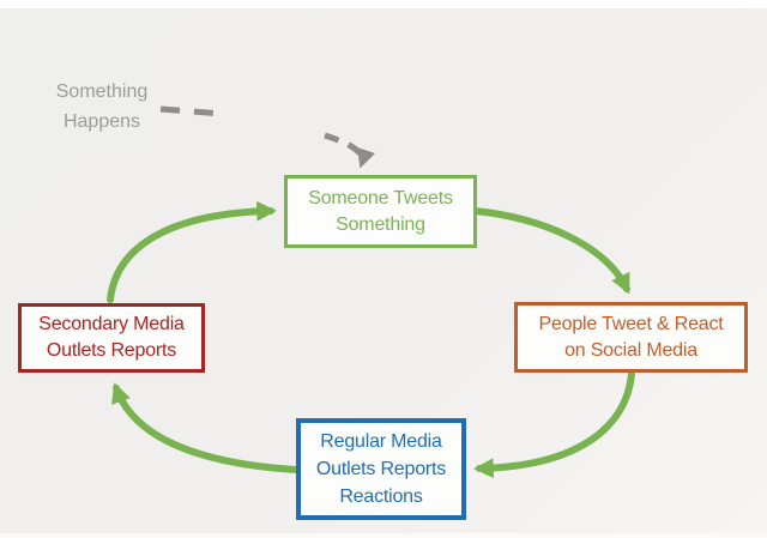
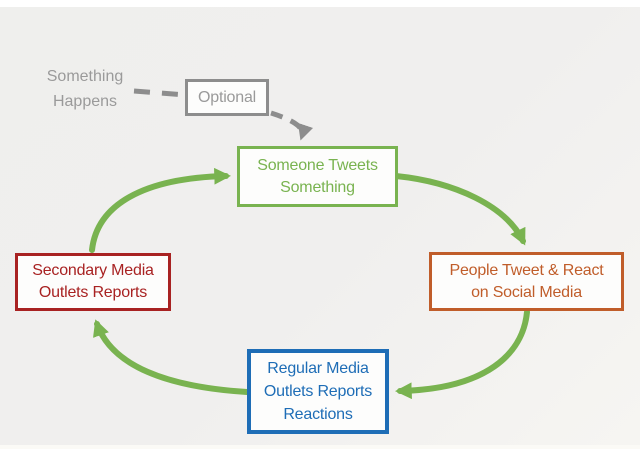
  Something
  Happens
+ Optional
  Someone Tweets
  Something
  Secondary Media
  Outlets Reports
  People Tweet & React
  on Social Media
  Regular Media
  Outlets Reports
  Reactions
